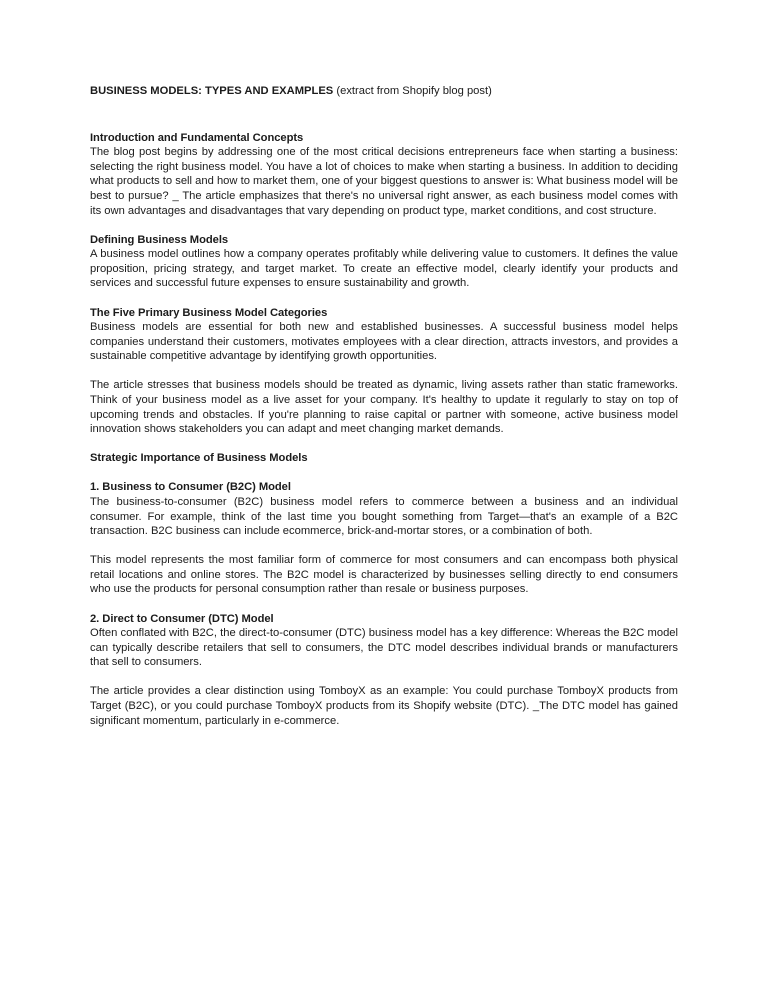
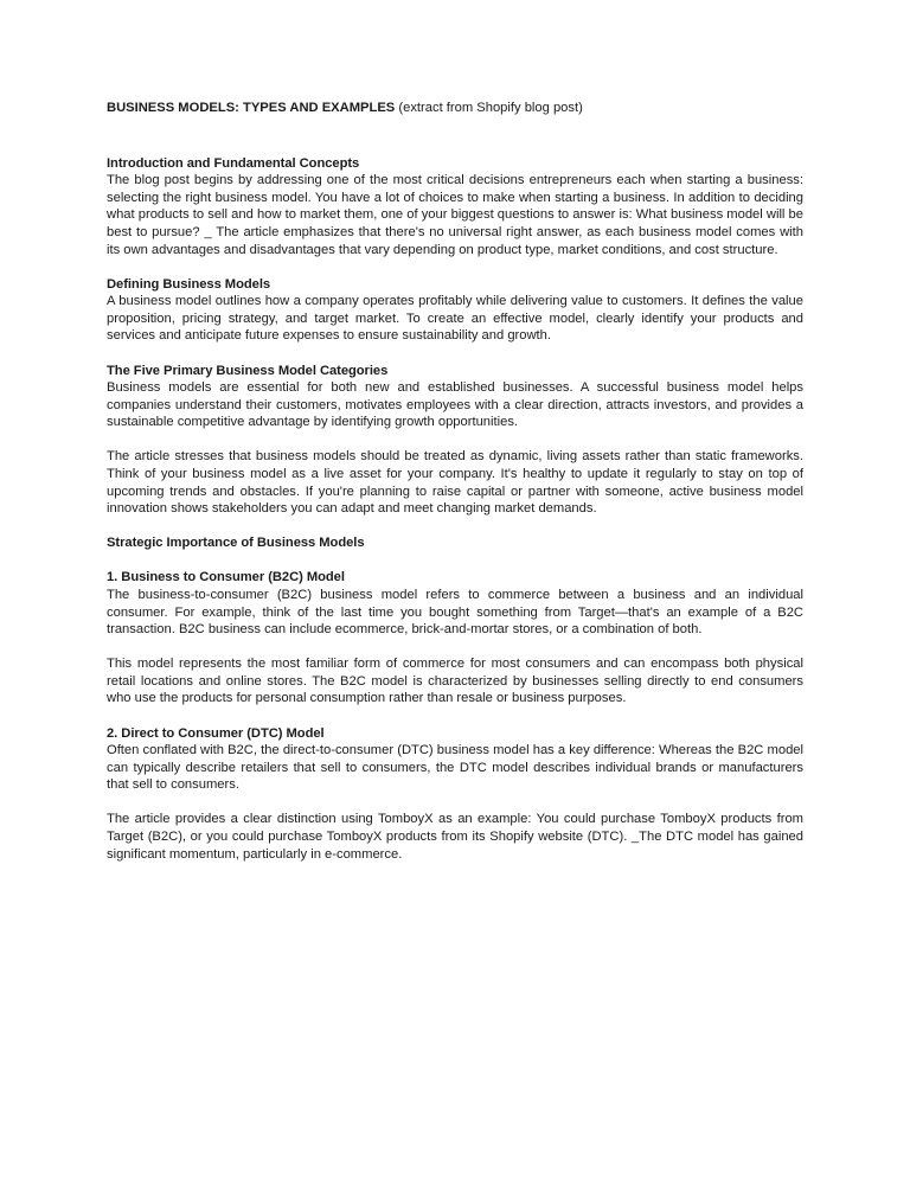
  BUSINESS MODELS: TYPES AND EXAMPLES (extract from Shopify blog post)
  Introduction and Fundamental Concepts
- The blog post begins by addressing one of the most critical decisions entrepreneurs face when starting a business: selecting the right business model. You have a lot of choices to make when starting a business. In addition to deciding what products to sell and how to market them, one of your biggest questions to answer is: What business model will be best to pursue? _ The article emphasizes that there's no universal right answer, as each business model comes with its own advantages and disadvantages that vary depending on product type, market conditions, and cost structure.
+ The blog post begins by addressing one of the most critical decisions entrepreneurs each when starting a business: selecting the right business model. You have a lot of choices to make when starting a business. In addition to deciding what products to sell and how to market them, one of your biggest questions to answer is: What business model will be best to pursue? _ The article emphasizes that there's no universal right answer, as each business model comes with its own advantages and disadvantages that vary depending on product type, market conditions, and cost structure.
  Defining Business Models
- A business model outlines how a company operates profitably while delivering value to customers. It defines the value proposition, pricing strategy, and target market. To create an effective model, clearly identify your products and services and successful future expenses to ensure sustainability and growth.
+ A business model outlines how a company operates profitably while delivering value to customers. It defines the value proposition, pricing strategy, and target market. To create an effective model, clearly identify your products and services and anticipate future expenses to ensure sustainability and growth.
  The Five Primary Business Model Categories
  Business models are essential for both new and established businesses. A successful business model helps companies understand their customers, motivates employees with a clear direction, attracts investors, and provides a sustainable competitive advantage by identifying growth opportunities.
  The article stresses that business models should be treated as dynamic, living assets rather than static frameworks. Think of your business model as a live asset for your company. It's healthy to update it regularly to stay on top of upcoming trends and obstacles. If you're planning to raise capital or partner with someone, active business model innovation shows stakeholders you can adapt and meet changing market demands.
  Strategic Importance of Business Models
  1. Business to Consumer (B2C) Model
  The business-to-consumer (B2C) business model refers to commerce between a business and an individual consumer. For example, think of the last time you bought something from Target—that's an example of a B2C transaction. B2C business can include ecommerce, brick-and-mortar stores, or a combination of both.
  This model represents the most familiar form of commerce for most consumers and can encompass both physical retail locations and online stores. The B2C model is characterized by businesses selling directly to end consumers who use the products for personal consumption rather than resale or business purposes.
  2. Direct to Consumer (DTC) Model
  Often conflated with B2C, the direct-to-consumer (DTC) business model has a key difference: Whereas the B2C model can typically describe retailers that sell to consumers, the DTC model describes individual brands or manufacturers that sell to consumers.
  The article provides a clear distinction using TomboyX as an example: You could purchase TomboyX products from Target (B2C), or you could purchase TomboyX products from its Shopify website (DTC). _The DTC model has gained significant momentum, particularly in e-commerce.
